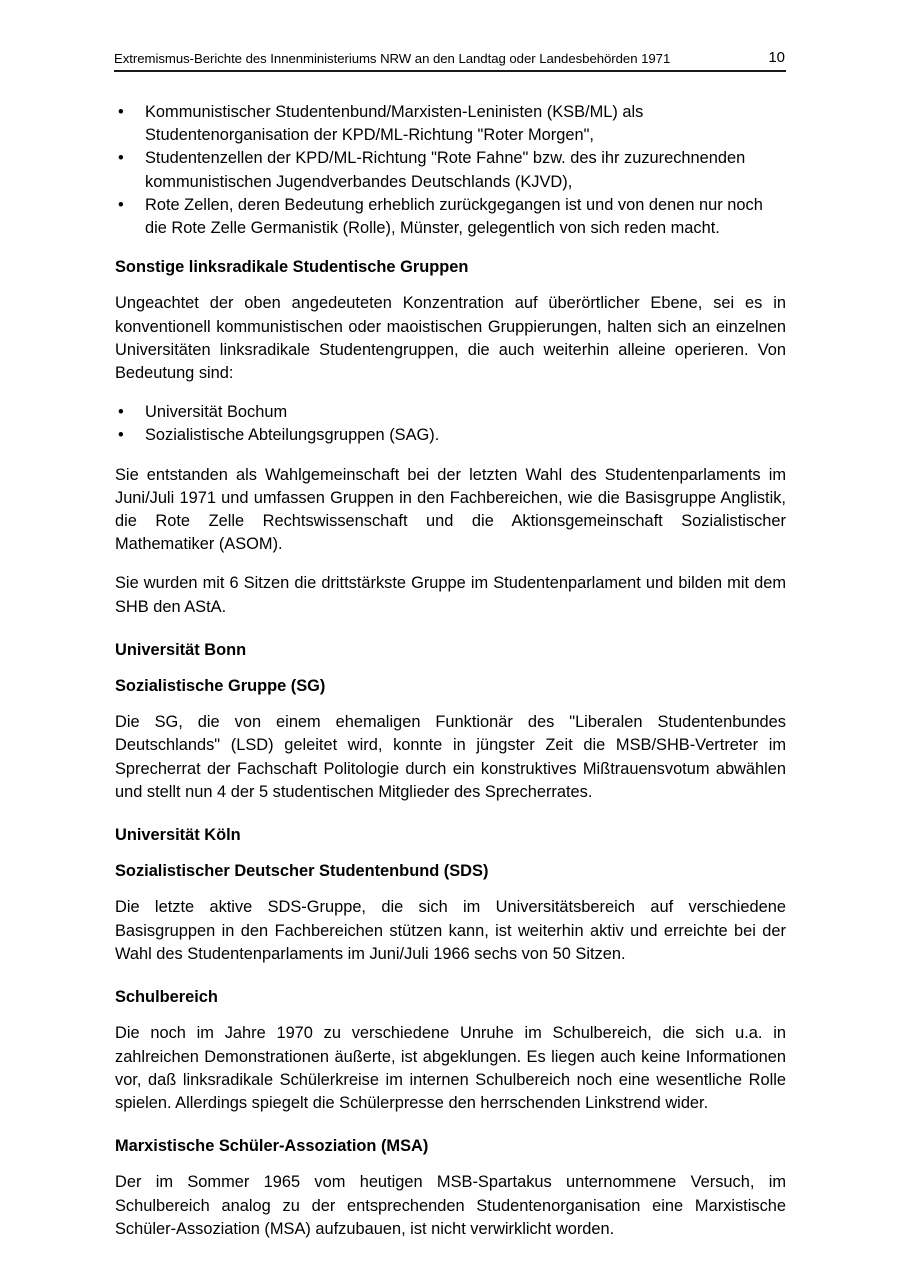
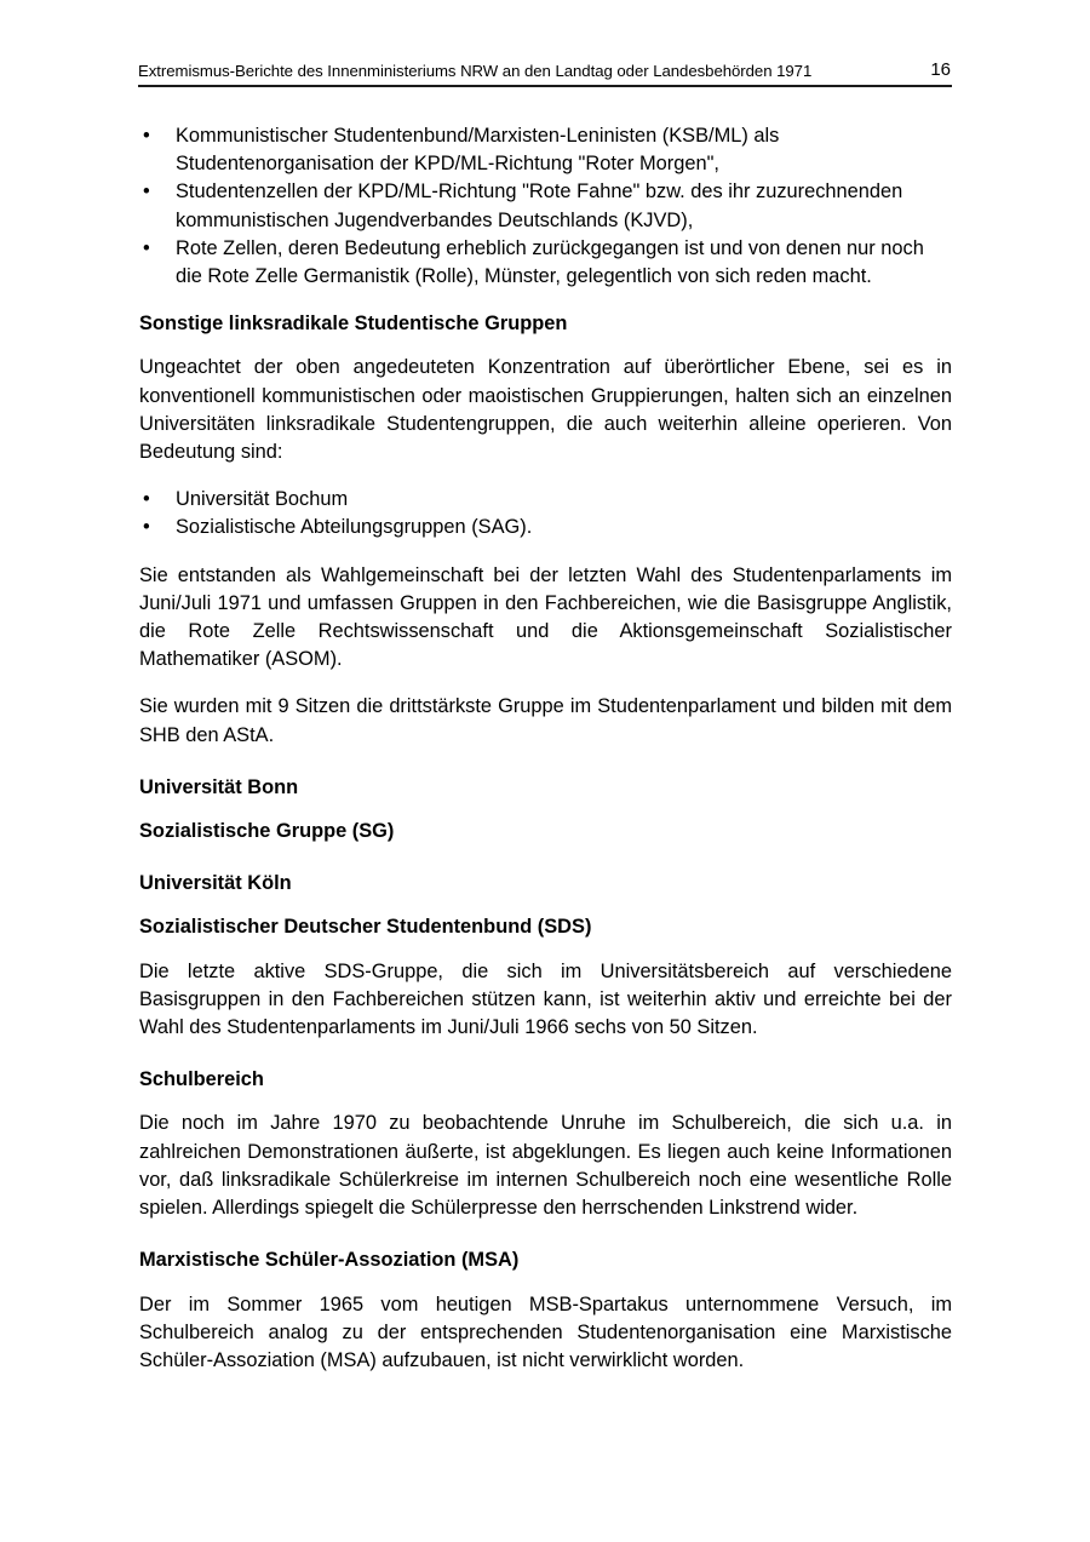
  Extremismus-Berichte des Innenministeriums NRW an den Landtag oder Landesbehörden 1971
- 10
+ 16
  •
  Kommunistischer Studentenbund/Marxisten-Leninisten (KSB/ML) als Studentenorganisation der KPD/ML-Richtung "Roter Morgen",
  •
  Studentenzellen der KPD/ML-Richtung "Rote Fahne" bzw. des ihr zuzurechnenden kommunistischen Jugendverbandes Deutschlands (KJVD),
  •
  Rote Zellen, deren Bedeutung erheblich zurückgegangen ist und von denen nur noch die Rote Zelle Germanistik (Rolle), Münster, gelegentlich von sich reden macht.
  Sonstige linksradikale Studentische Gruppen
  Ungeachtet der oben angedeuteten Konzentration auf überörtlicher Ebene, sei es in konventionell kommunistischen oder maoistischen Gruppierungen, halten sich an einzelnen Universitäten linksradikale Studentengruppen, die auch weiterhin alleine operieren. Von Bedeutung sind:
  •
  Universität Bochum
  •
  Sozialistische Abteilungsgruppen (SAG).
  Sie entstanden als Wahlgemeinschaft bei der letzten Wahl des Studentenparlaments im Juni/Juli 1971 und umfassen Gruppen in den Fachbereichen, wie die Basisgruppe Anglistik, die Rote Zelle Rechtswissenschaft und die Aktionsgemeinschaft Sozialistischer Mathematiker (ASOM).
- Sie wurden mit 6 Sitzen die drittstärkste Gruppe im Studentenparlament und bilden mit dem SHB den AStA.
+ Sie wurden mit 9 Sitzen die drittstärkste Gruppe im Studentenparlament und bilden mit dem SHB den AStA.
  Universität Bonn
  Sozialistische Gruppe (SG)
- Die SG, die von einem ehemaligen Funktionär des "Liberalen Studentenbundes Deutschlands" (LSD) geleitet wird, konnte in jüngster Zeit die MSB/SHB-Vertreter im Sprecherrat der Fachschaft Politologie durch ein konstruktives Mißtrauensvotum abwählen und stellt nun 4 der 5 studentischen Mitglieder des Sprecherrates.
  Universität Köln
  Sozialistischer Deutscher Studentenbund (SDS)
  Die letzte aktive SDS-Gruppe, die sich im Universitätsbereich auf verschiedene Basisgruppen in den Fachbereichen stützen kann, ist weiterhin aktiv und erreichte bei der Wahl des Studentenparlaments im Juni/Juli 1966 sechs von 50 Sitzen.
  Schulbereich
- Die noch im Jahre 1970 zu verschiedene Unruhe im Schulbereich, die sich u.a. in zahlreichen Demonstrationen äußerte, ist abgeklungen. Es liegen auch keine Informationen vor, daß linksradikale Schülerkreise im internen Schulbereich noch eine wesentliche Rolle spielen. Allerdings spiegelt die Schülerpresse den herrschenden Linkstrend wider.
+ Die noch im Jahre 1970 zu beobachtende Unruhe im Schulbereich, die sich u.a. in zahlreichen Demonstrationen äußerte, ist abgeklungen. Es liegen auch keine Informationen vor, daß linksradikale Schülerkreise im internen Schulbereich noch eine wesentliche Rolle spielen. Allerdings spiegelt die Schülerpresse den herrschenden Linkstrend wider.
  Marxistische Schüler-Assoziation (MSA)
  Der im Sommer 1965 vom heutigen MSB-Spartakus unternommene Versuch, im Schulbereich analog zu der entsprechenden Studentenorganisation eine Marxistische Schüler-Assoziation (MSA) aufzubauen, ist nicht verwirklicht worden.
